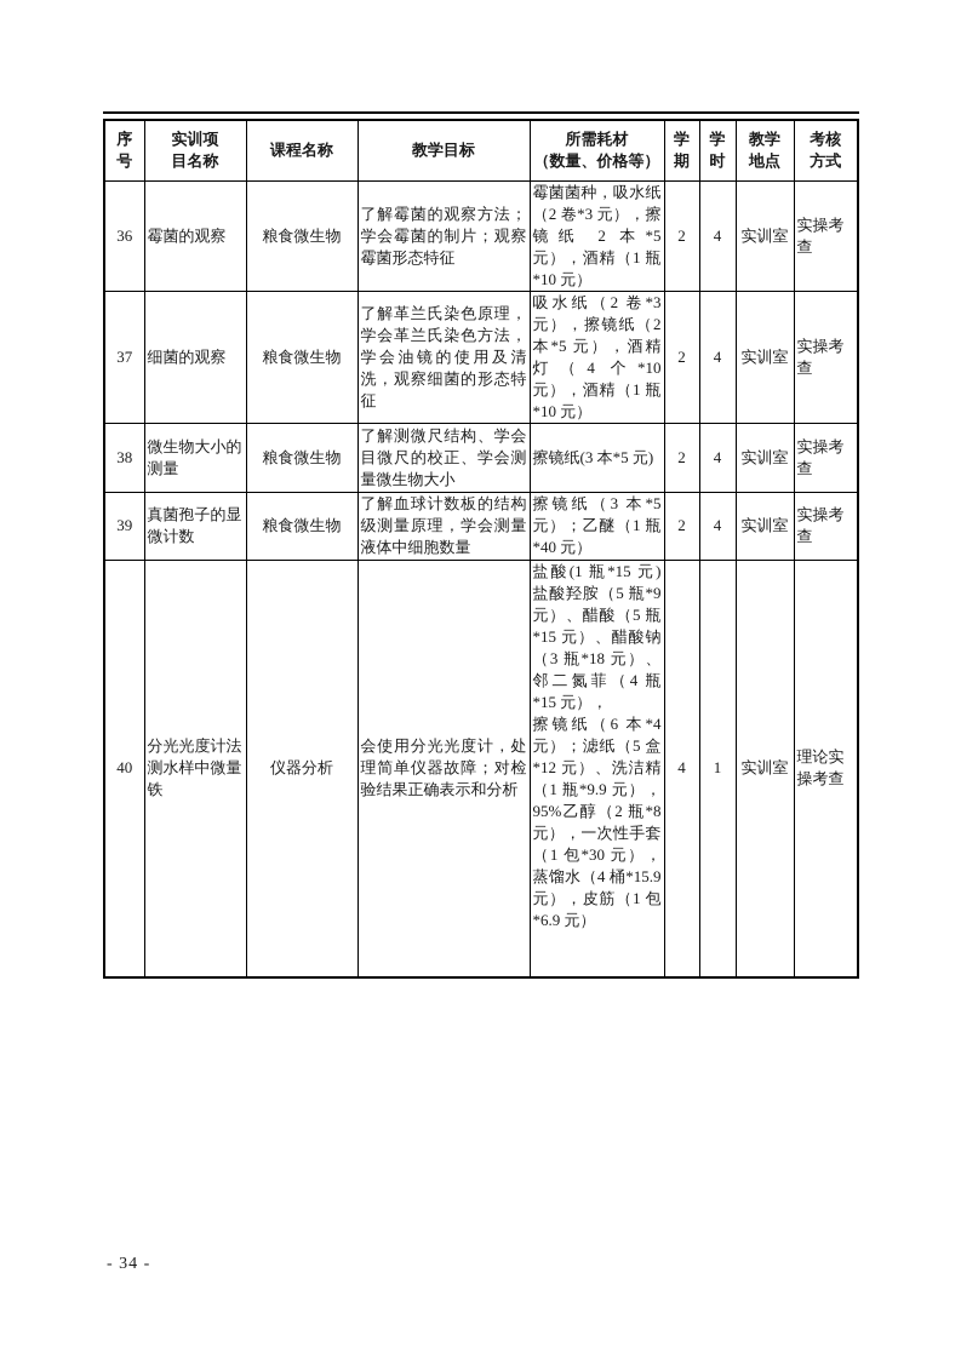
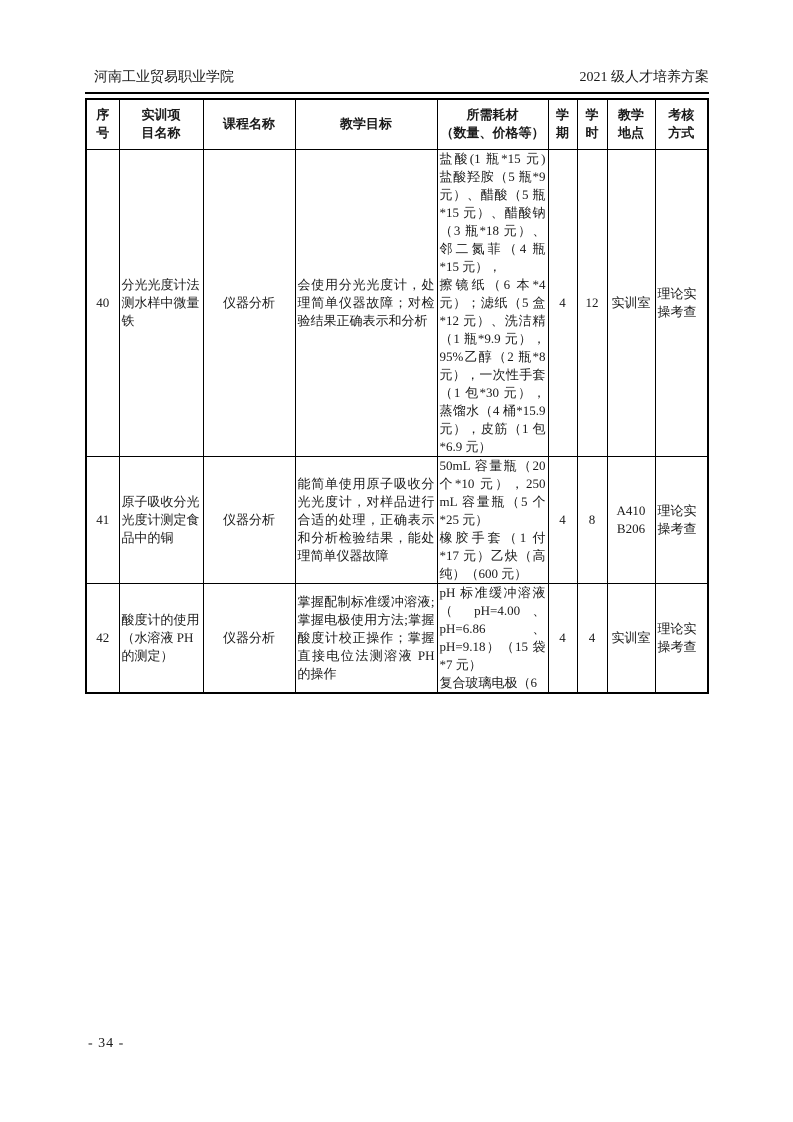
+ 河南工业贸易职业学院
+ 2021 级人才培养方案
  序 号	实训项 目名称	课程名称	教学目标	所需耗材 （数量、价格等）	学 期	学 时	教学 地点	考核 方式
- 36	霉菌的观察	粮食微生物	了解霉菌的观察方法；学会霉菌的制片；观察霉菌形态特征	霉菌菌种，吸水纸（2 卷*3 元），擦镜纸 2 本*5 元），酒精（1 瓶*10 元）	2	4	实训室	实操考查
- 37	细菌的观察	粮食微生物	了解革兰氏染色原理，学会革兰氏染色方法，学会油镜的使用及清洗，观察细菌的形态特征	吸水纸（2 卷*3 元），擦镜纸（2 本*5 元），酒精灯（4 个*10 元），酒精（1 瓶*10 元）	2	4	实训室	实操考查
- 38	微生物大小的测量	粮食微生物	了解测微尺结构、学会目微尺的校正、学会测量微生物大小	擦镜纸(3 本*5 元)	2	4	实训室	实操考查
- 39	真菌孢子的显微计数	粮食微生物	了解血球计数板的结构级测量原理，学会测量液体中细胞数量	擦镜纸（3 本*5 元）；乙醚（1 瓶*40 元）	2	4	实训室	实操考查
- 40	分光光度计法测水样中微量铁	仪器分析	会使用分光光度计，处理简单仪器故障；对检验结果正确表示和分析	盐酸(1 瓶*15 元)盐酸羟胺（5 瓶*9 元）、醋酸（5 瓶*15 元）、醋酸钠（3 瓶*18 元）、邻二氮菲（4 瓶*15 元）， 擦镜纸（6 本*4 元）；滤纸（5 盒*12 元）、洗洁精（1 瓶*9.9 元），95%乙醇（2 瓶*8 元），一次性手套（1 包*30 元），蒸馏水（4 桶*15.9 元），皮筋（1 包*6.9 元）	4	1	实训室	理论实操考查
+ 40	分光光度计法测水样中微量铁	仪器分析	会使用分光光度计，处理简单仪器故障；对检验结果正确表示和分析	盐酸(1 瓶*15 元)盐酸羟胺（5 瓶*9 元）、醋酸（5 瓶*15 元）、醋酸钠（3 瓶*18 元）、邻二氮菲（4 瓶*15 元）， 擦镜纸（6 本*4 元）；滤纸（5 盒*12 元）、洗洁精（1 瓶*9.9 元），95%乙醇（2 瓶*8 元），一次性手套（1 包*30 元），蒸馏水（4 桶*15.9 元），皮筋（1 包*6.9 元）	4	12	实训室	理论实操考查
+ 41	原子吸收分光光度计测定食品中的铜	仪器分析	能简单使用原子吸收分光光度计，对样品进行合适的处理，正确表示和分析检验结果，能处理简单仪器故障	50mL 容量瓶（20 个*10 元），250 mL 容量瓶（5 个*25 元） 橡胶手套（1 付*17 元）乙炔（高纯）（600 元）	4	8	A410 B206	理论实操考查
+ 42	酸度计的使用（水溶液 PH 的测定）	仪器分析	掌握配制标准缓冲溶液;掌握电极使用方法;掌握酸度计校正操作；掌握直接电位法测溶液 PH 的操作	pH 标准缓冲溶液（ pH=4.00 、pH=6.86、pH=9.18）（15 袋*7 元） 复合玻璃电极（6	4	4	实训室	理论实操考查
  - 34 -
